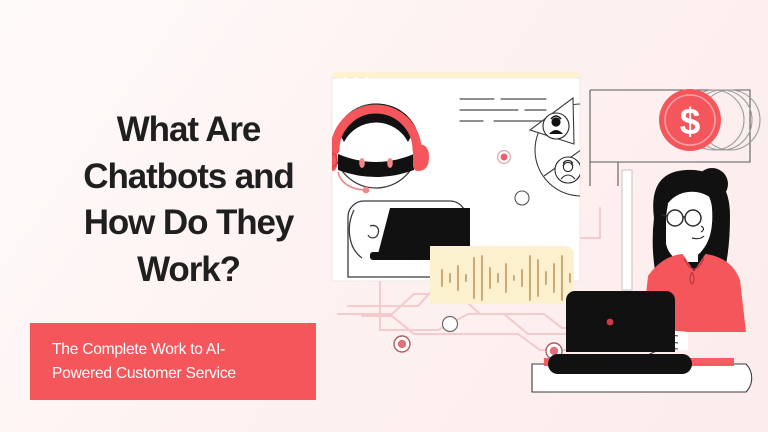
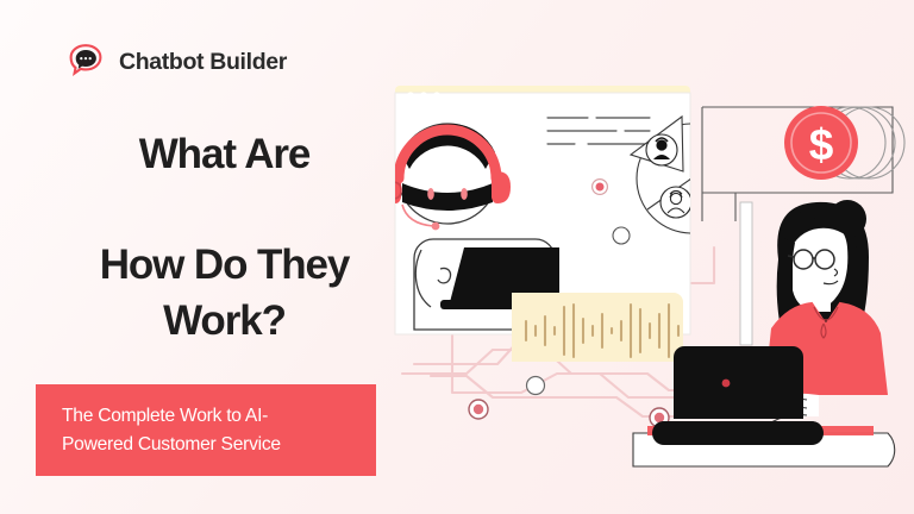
+ Chatbot Builder
  What Are
- Chatbots and
  How Do They
  Work?
  The Complete Work to AI-
  Powered Customer Service
  $
